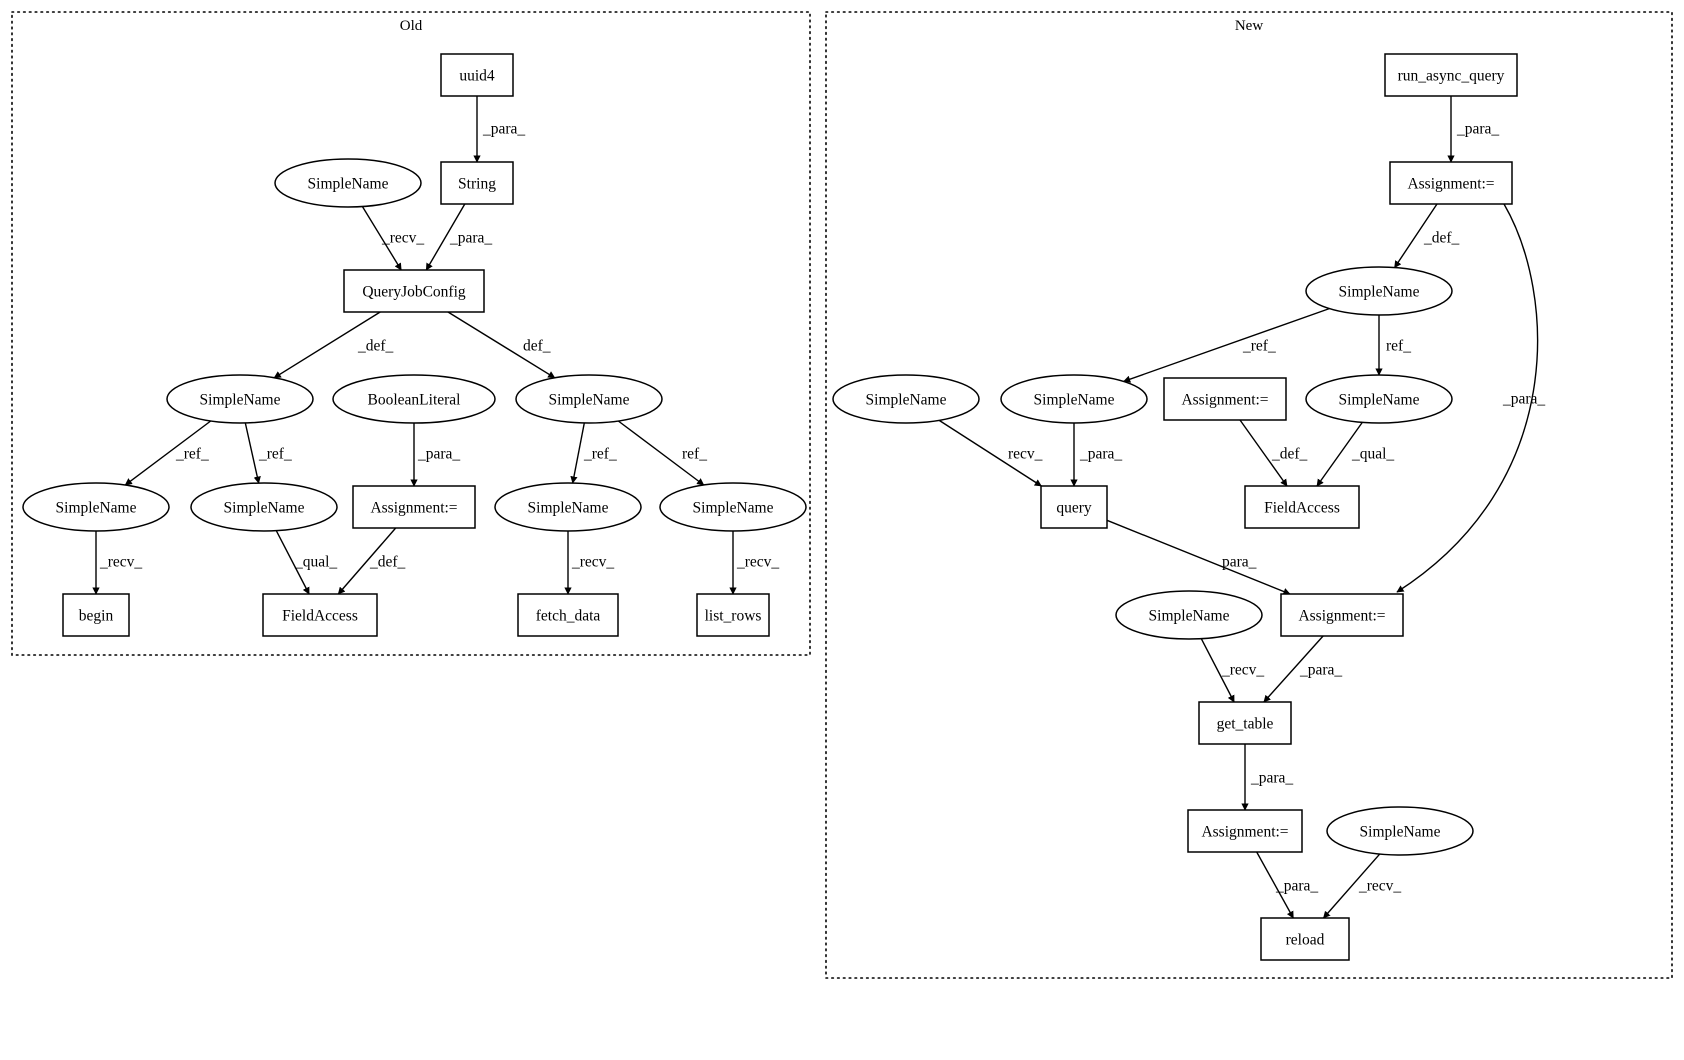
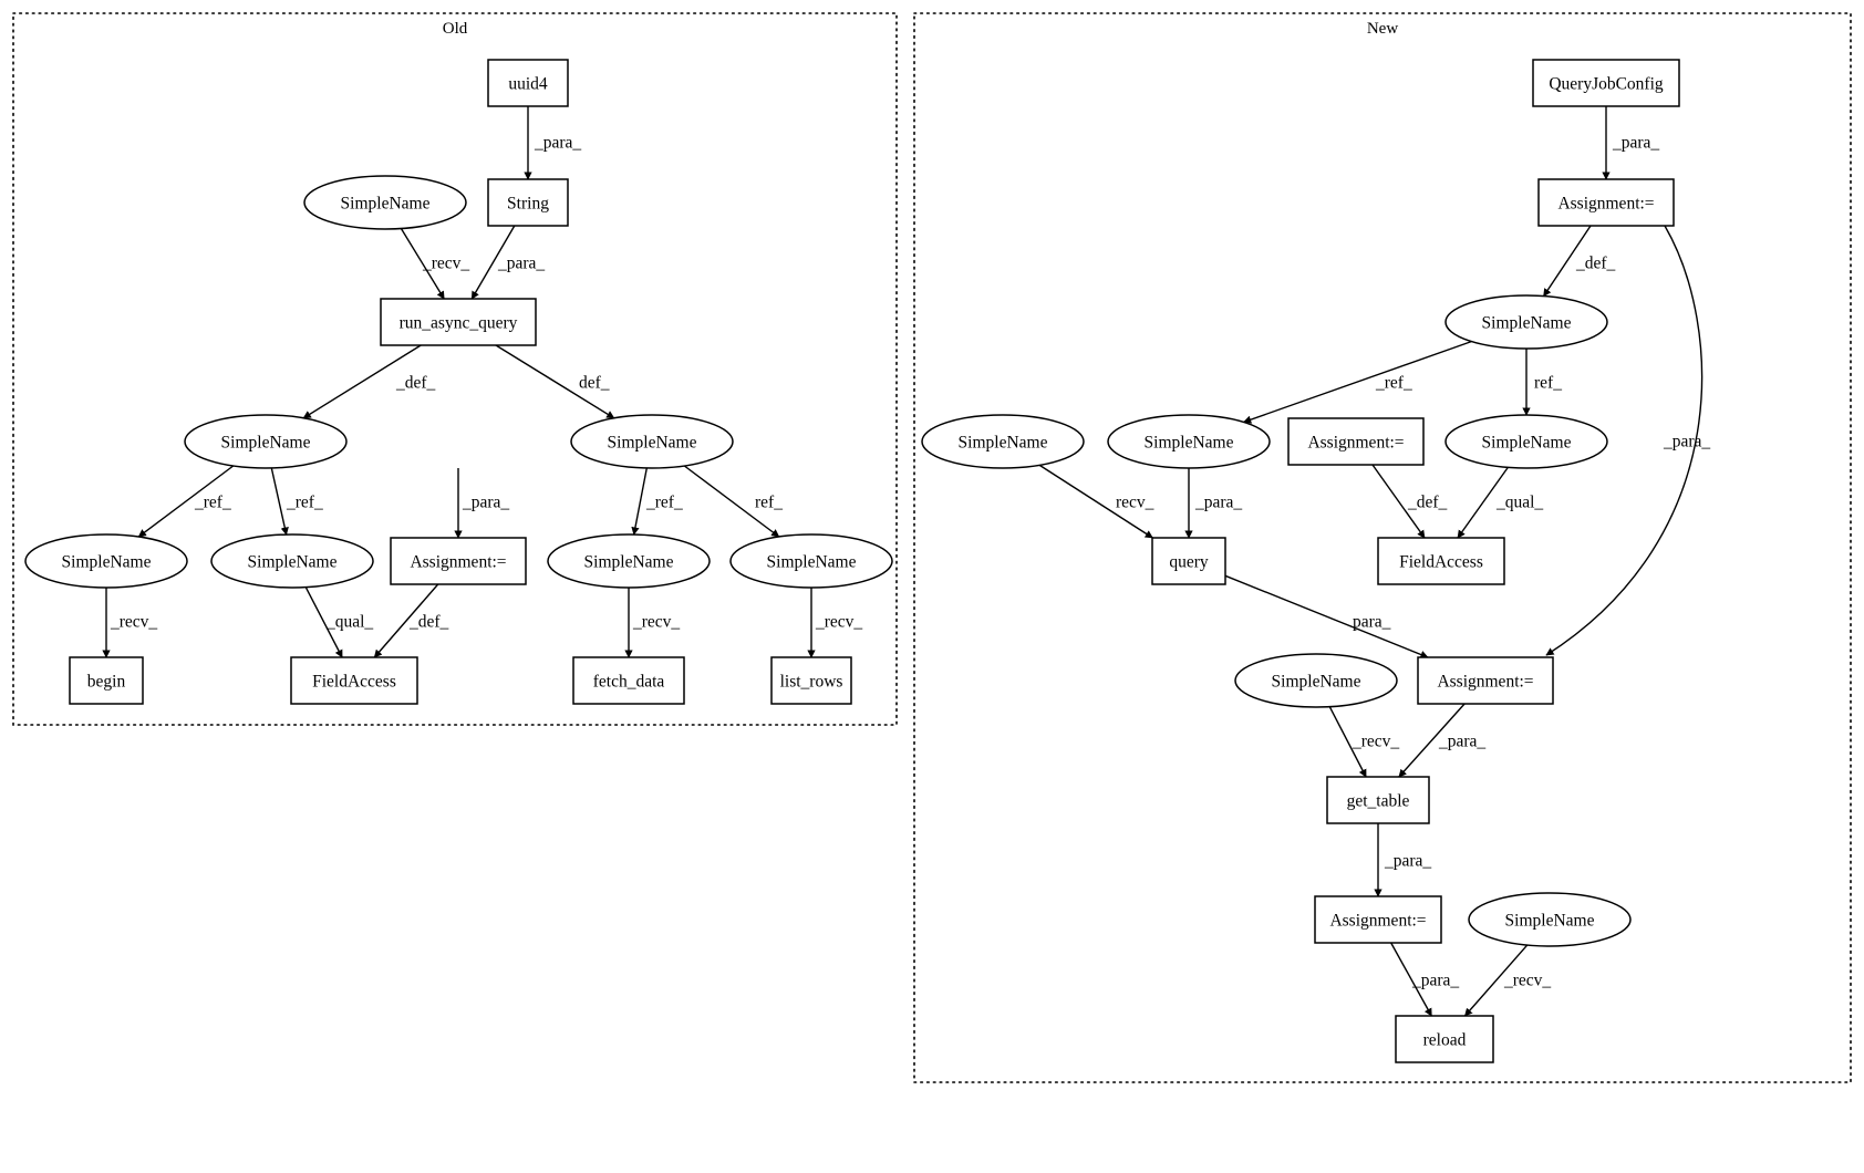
  uuid4
  String
  SimpleName
- QueryJobConfig
+ run_async_query
  SimpleName
- BooleanLiteral
  SimpleName
  SimpleName
  SimpleName
  Assignment:=
  SimpleName
  SimpleName
  begin
  FieldAccess
  fetch_data
  list_rows
- run_async_query
+ QueryJobConfig
  Assignment:=
  SimpleName
  SimpleName
  SimpleName
  Assignment:=
  SimpleName
  query
  FieldAccess
  SimpleName
  Assignment:=
  get_table
  Assignment:=
  SimpleName
  reload
  _para_
  _recv_
  _para_
  _def_
  def_
  _ref_
  _ref_
  _para_
  _ref_
  ref_
  _recv_
  _qual_
  _def_
  _recv_
  _recv_
  _para_
  _def_
  _para_
  _ref_
  ref_
  recv_
  _para_
  _def_
  _qual_
  para_
  _recv_
  _para_
  _para_
  _para_
  _recv_
  Old
  New
